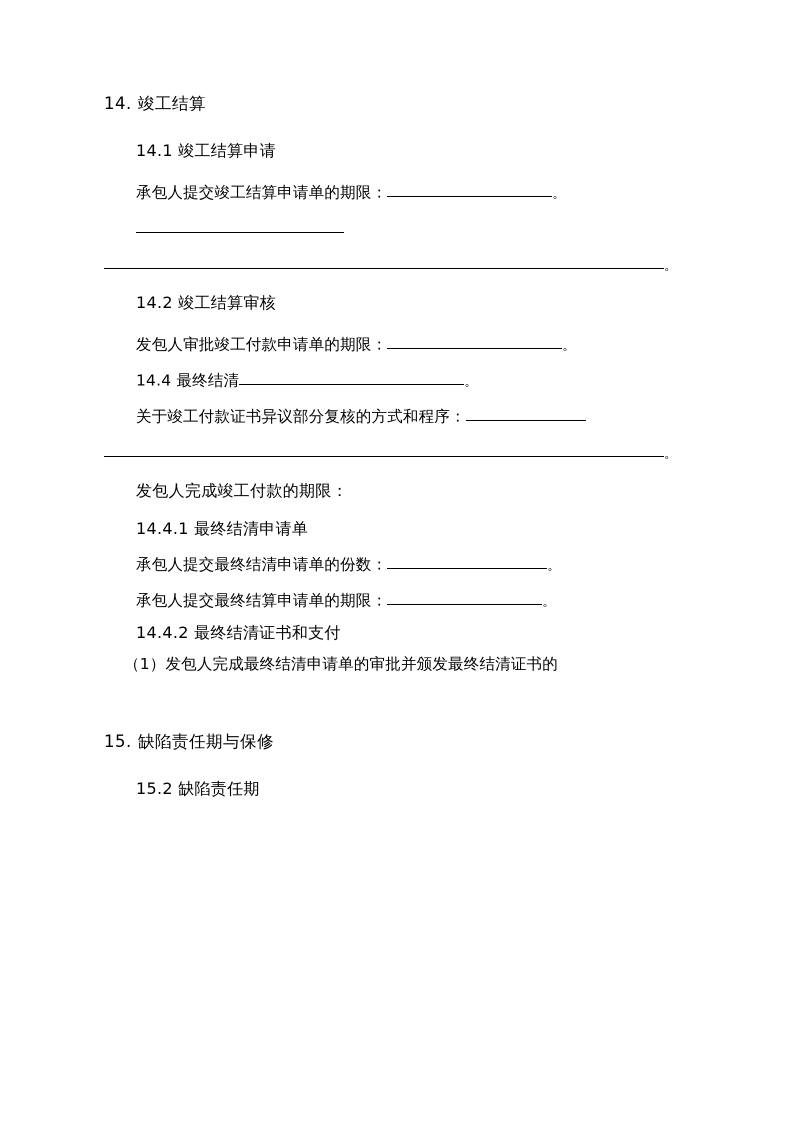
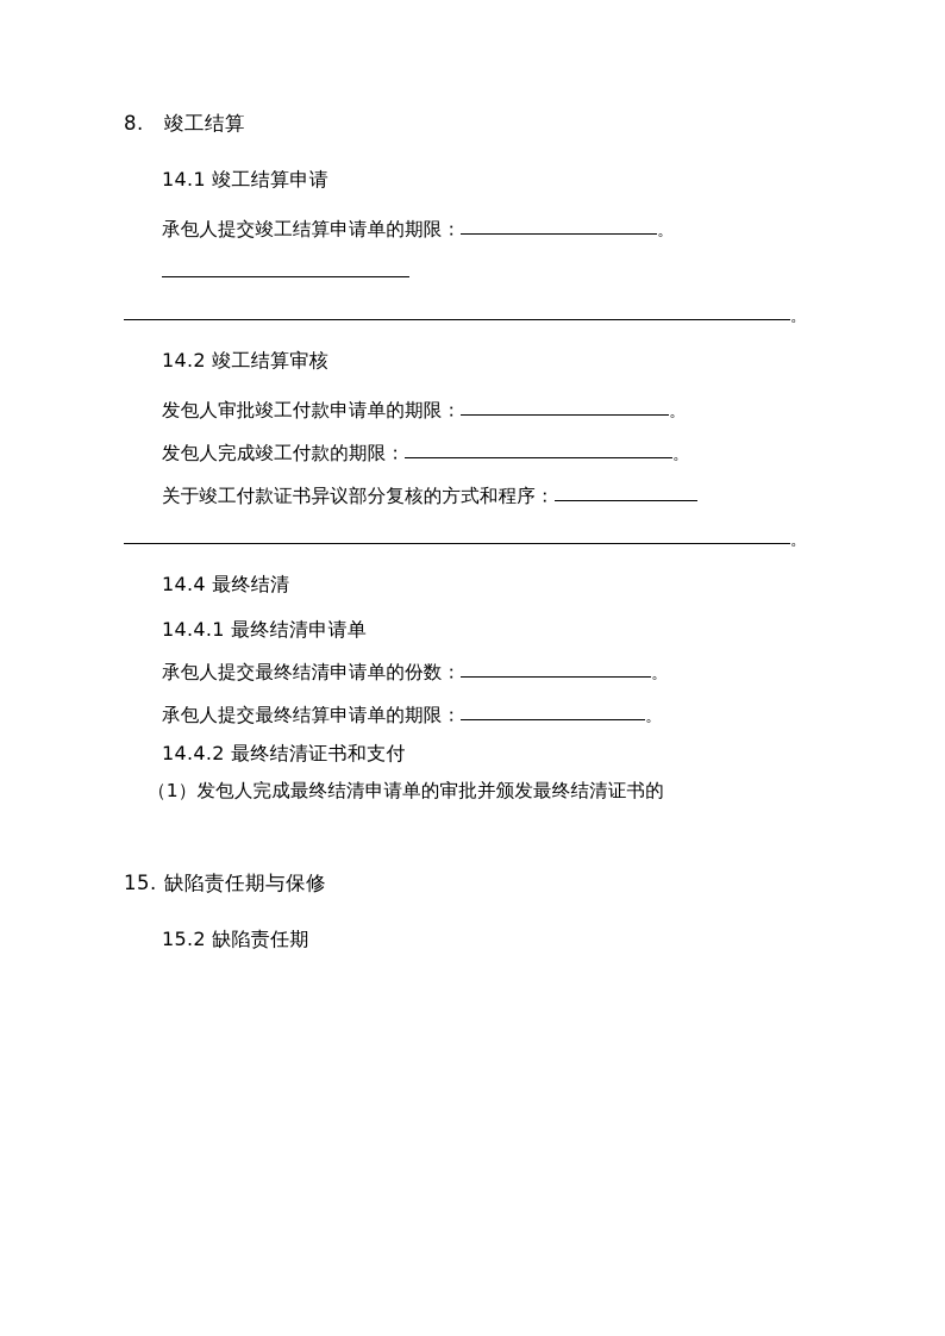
- 14. 竣工结算
+ 8. 竣工结算
  14.1 竣工结算申请
  承包人提交竣工结算申请单的期限： 。
  。
  14.2 竣工结算审核
  发包人审批竣工付款申请单的期限： 。
- 14.4 最终结清 。
+ 发包人完成竣工付款的期限： 。
  关于竣工付款证书异议部分复核的方式和程序：
  。
- 发包人完成竣工付款的期限：
+ 14.4 最终结清
  14.4.1 最终结清申请单
  承包人提交最终结清申请单的份数： 。
  承包人提交最终结算申请单的期限： 。
  14.4.2 最终结清证书和支付
  （1）发包人完成最终结清申请单的审批并颁发最终结清证书的
  15. 缺陷责任期与保修
  15.2 缺陷责任期
